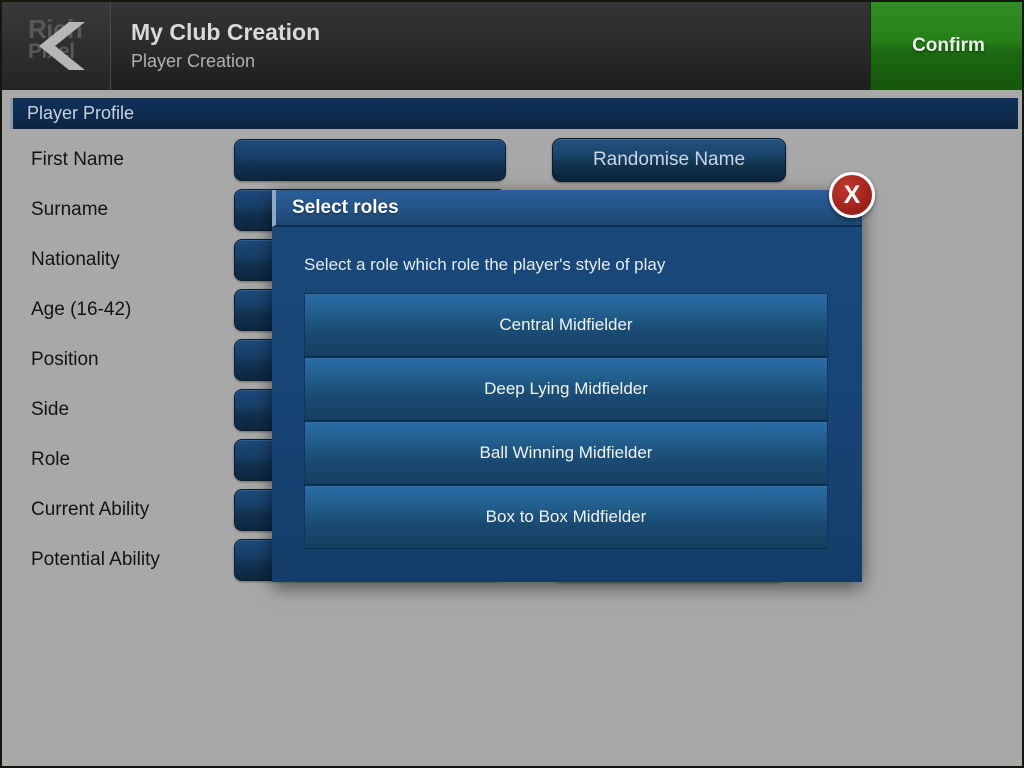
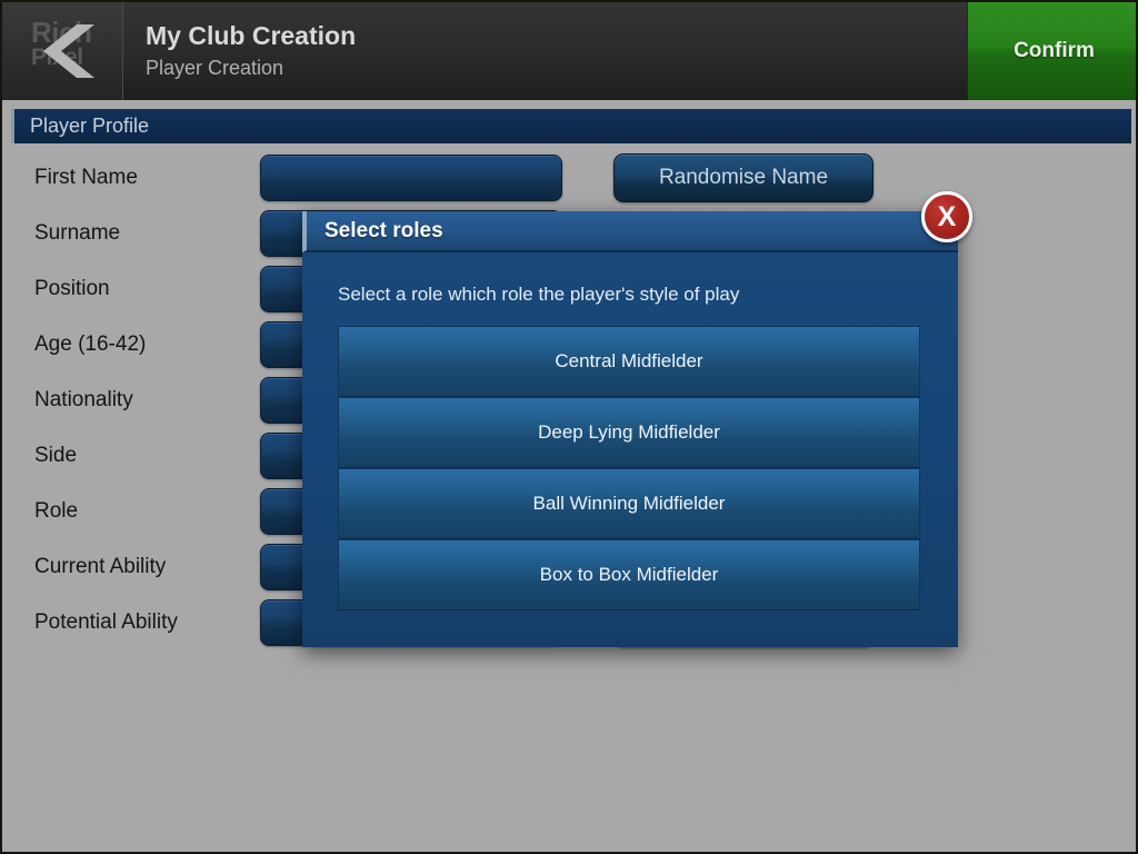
  Ric
  Piel
  My Club Creation
  Player Creation
  Confirm
  Player Profile
  First Name
  Randomise Name
  Surname
- Nationality
+ Position
  Age (16-42)
- Position
+ Nationality
  Side
  Role
  Current Ability
  Potential Ability
  Select roles
  Select a role which role the player's style of play
  Central Midfielder
  Deep Lying Midfielder
  Ball Winning Midfielder
  Box to Box Midfielder
  X
